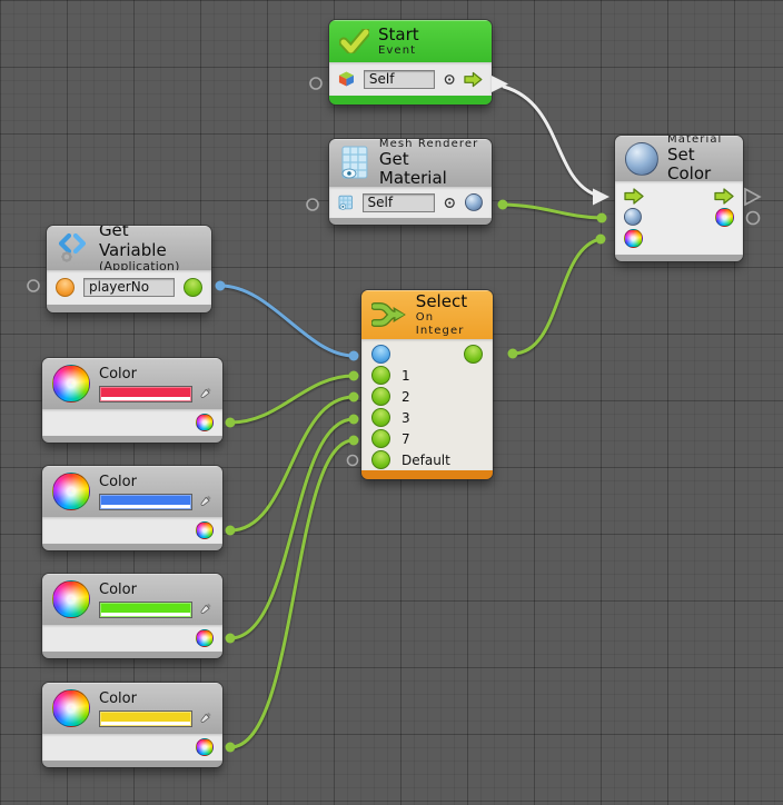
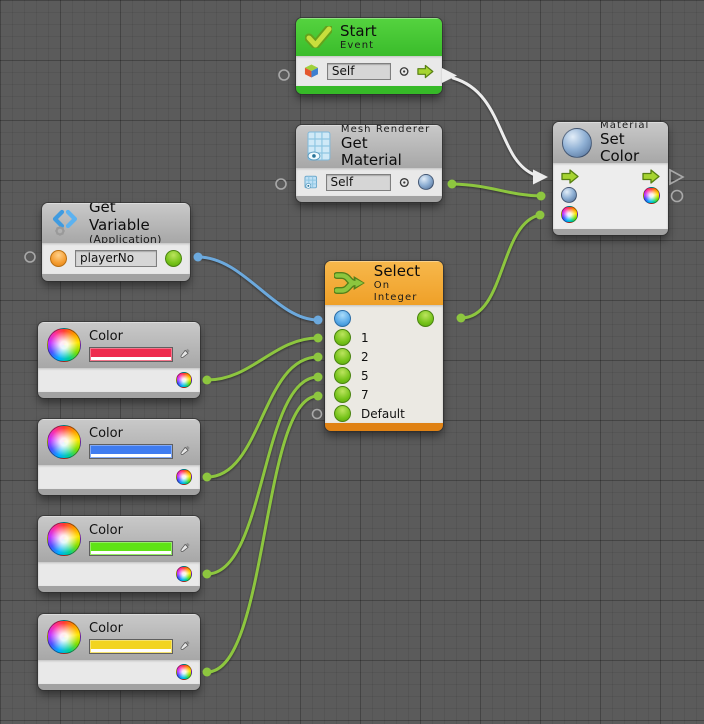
  Start
  Event
  Self
  Mesh Renderer
  Get Material
  Self
  Get Variable
  (Application)
  playerNo
  Select
  On Integer
  1
  2
- 3
+ 5
  7
  Default
  Material
  Set Color
  Color
  Color
  Color
  Color
